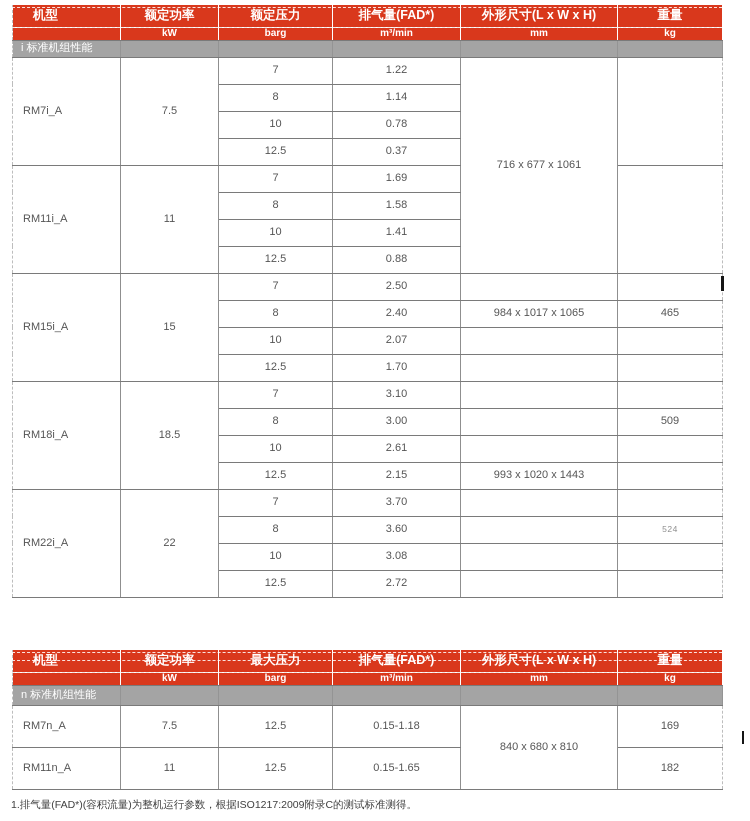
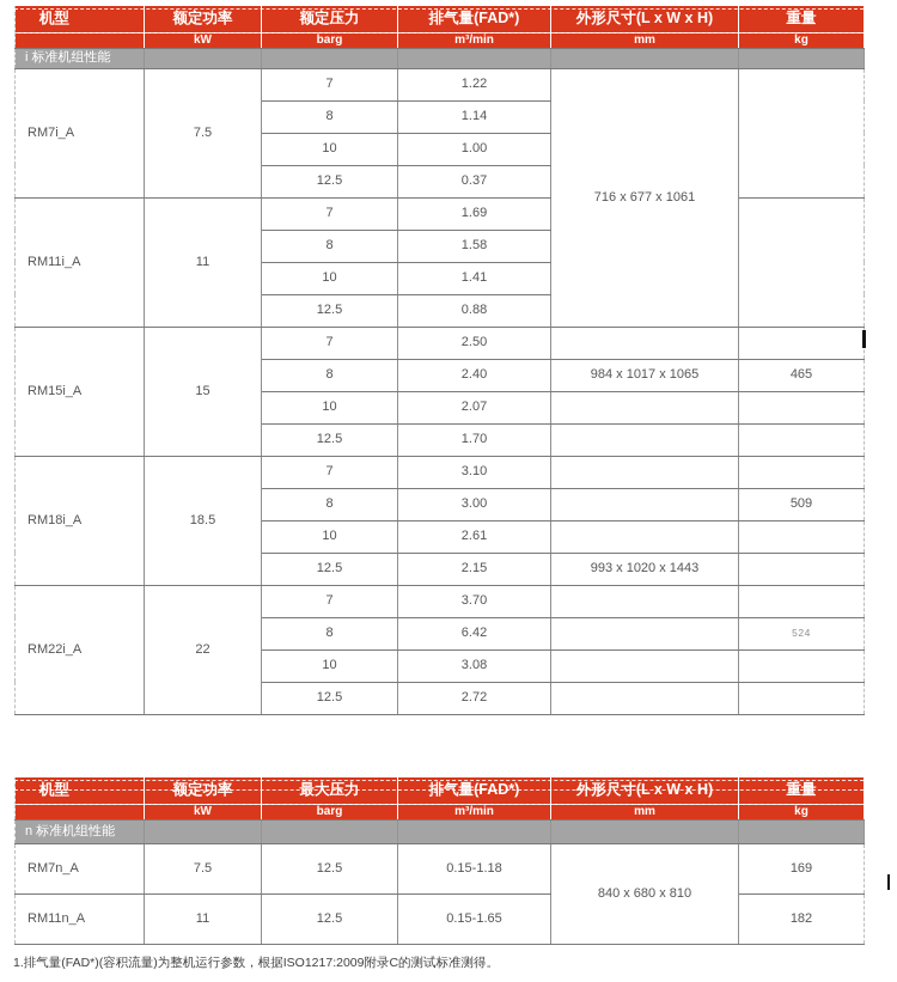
  机型	额定功率	额定压力	排气量(FAD*)	外形尺寸(L x W x H)	重量
  	kW	barg	m³/min	mm	kg
  i 标准机组性能
  RM7i_A	7.5	7	1.22	716 x 677 x 1061
  8	1.14
- 10	0.78
+ 10	1.00
  12.5	0.37
  RM11i_A	11	7	1.69
  8	1.58
  10	1.41
  12.5	0.88
  RM15i_A	15	7	2.50
  8	2.40	984 x 1017 x 1065	465
  10	2.07
  12.5	1.70
  RM18i_A	18.5	7	3.10
  8	3.00		509
  10	2.61
  12.5	2.15	993 x 1020 x 1443
  RM22i_A	22	7	3.70
- 8	3.60		524
+ 8	6.42		524
  10	3.08
  12.5	2.72
  机型	额定功率	最大压力	排气量(FAD*)	外形尺寸(L x W x H)	重量
  	kW	barg	m³/min	mm	kg
  n 标准机组性能
  RM7n_A	7.5	12.5	0.15-1.18	840 x 680 x 810	169
  RM11n_A	11	12.5	0.15-1.65	182
  1.排气量(FAD*)(容积流量)为整机运行参数，根据ISO1217:2009附录C的测试标准测得。
